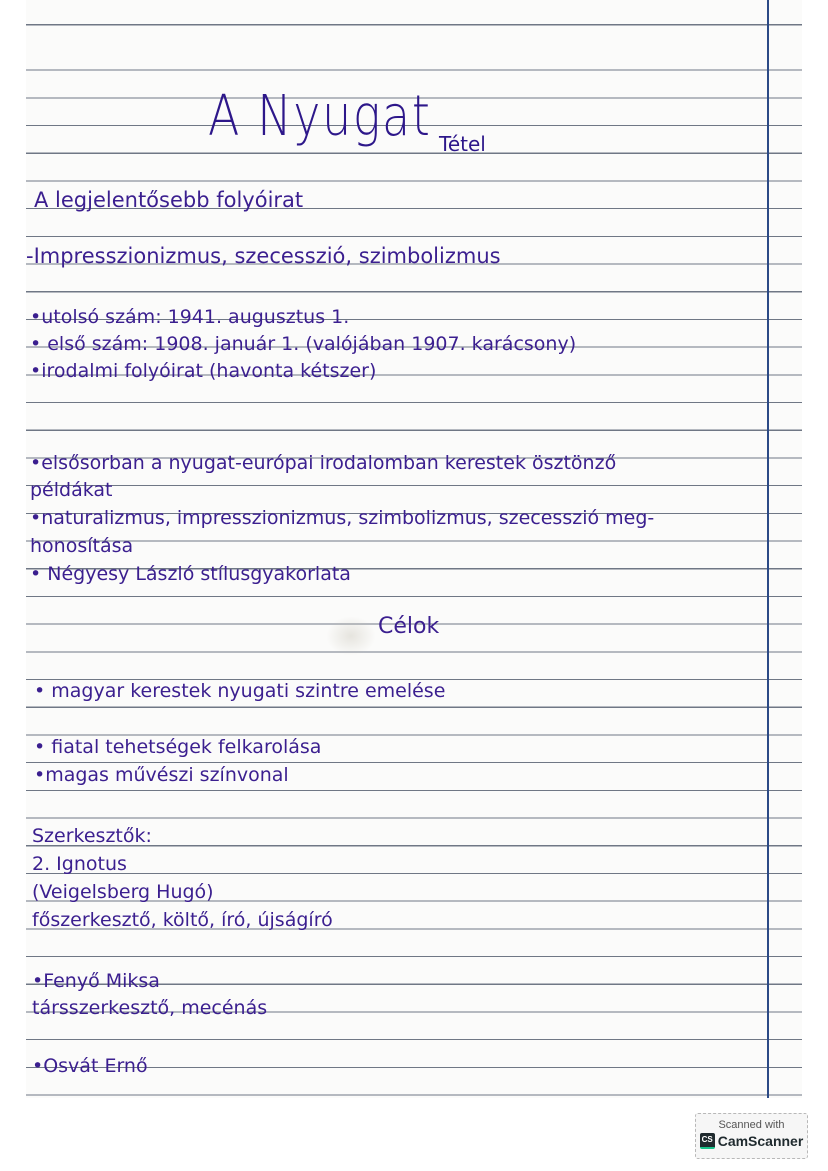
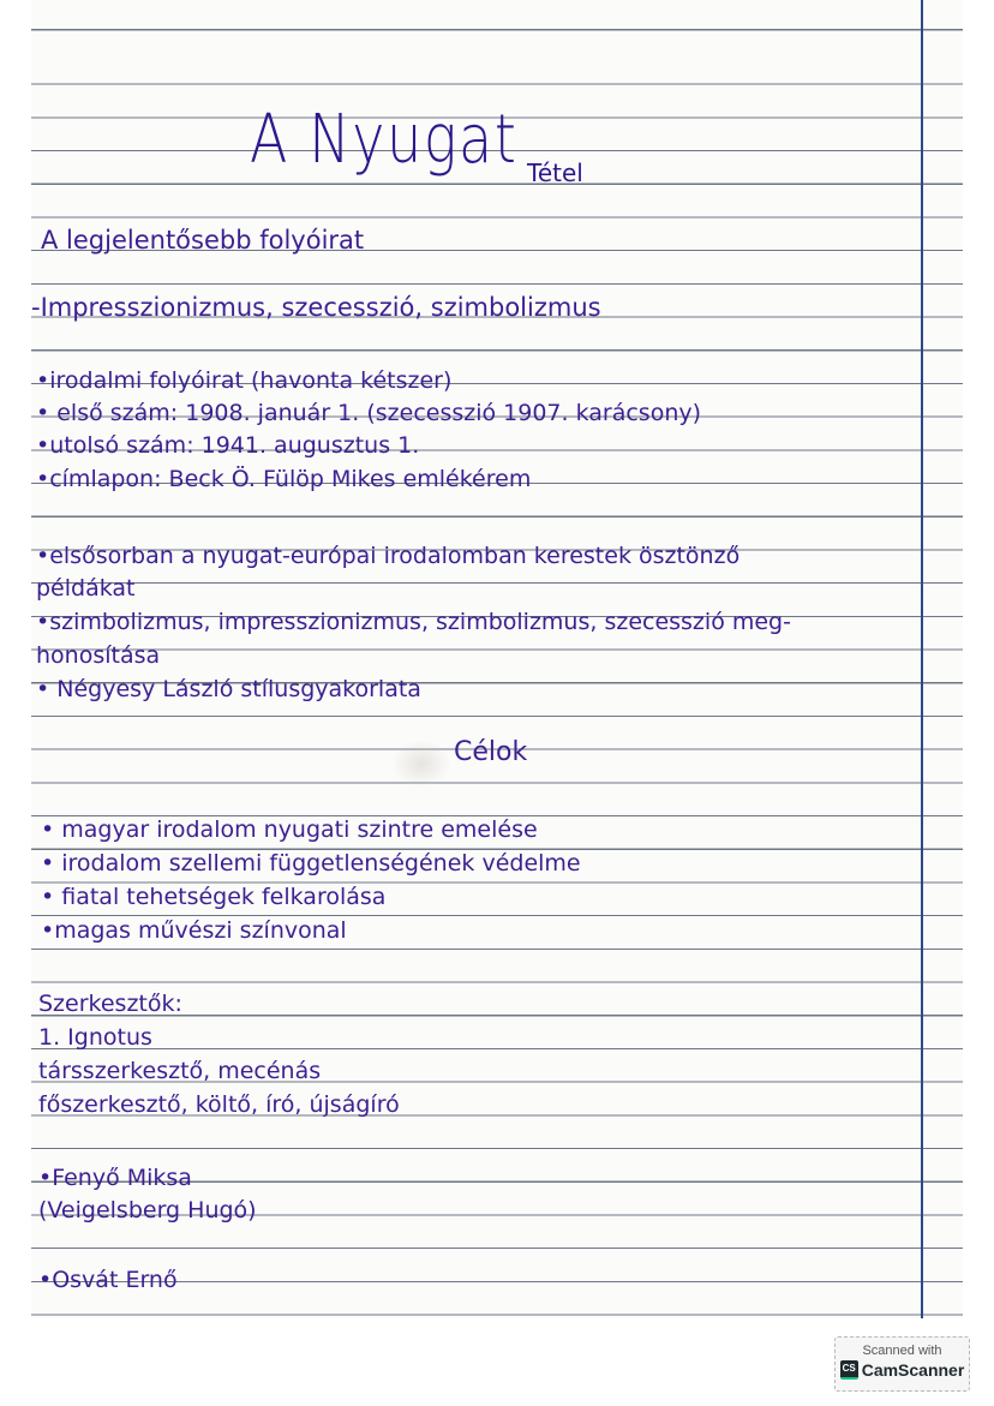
  A Nyugat
  Tétel
  A legjelentősebb folyóirat
  -Impresszionizmus, szecesszió, szimbolizmus
- •utolsó szám: 1941. augusztus 1.
+ •irodalmi folyóirat (havonta kétszer)
- • első szám: 1908. január 1. (valójában 1907. karácsony)
+ • első szám: 1908. január 1. (szecesszió 1907. karácsony)
- •irodalmi folyóirat (havonta kétszer)
+ •utolsó szám: 1941. augusztus 1.
+ •címlapon: Beck Ö. Fülöp Mikes emlékérem
  •elsősorban a nyugat-európai irodalomban kerestek ösztönző
  példákat
- •naturalizmus, impresszionizmus, szimbolizmus, szecesszió meg-
+ •szimbolizmus, impresszionizmus, szimbolizmus, szecesszió meg-
  honosítása
  • Négyesy László stílusgyakorlata
  Célok
- • magyar kerestek nyugati szintre emelése
+ • magyar irodalom nyugati szintre emelése
+ • irodalom szellemi függetlenségének védelme
  • fiatal tehetségek felkarolása
  •magas művészi színvonal
  Szerkesztők:
- 2. Ignotus
+ 1. Ignotus
- (Veigelsberg Hugó)
+ társszerkesztő, mecénás
  főszerkesztő, költő, író, újságíró
  •Fenyő Miksa
- társszerkesztő, mecénás
+ (Veigelsberg Hugó)
  •Osvát Ernő
  Scanned with
  CS
  CamScanner
